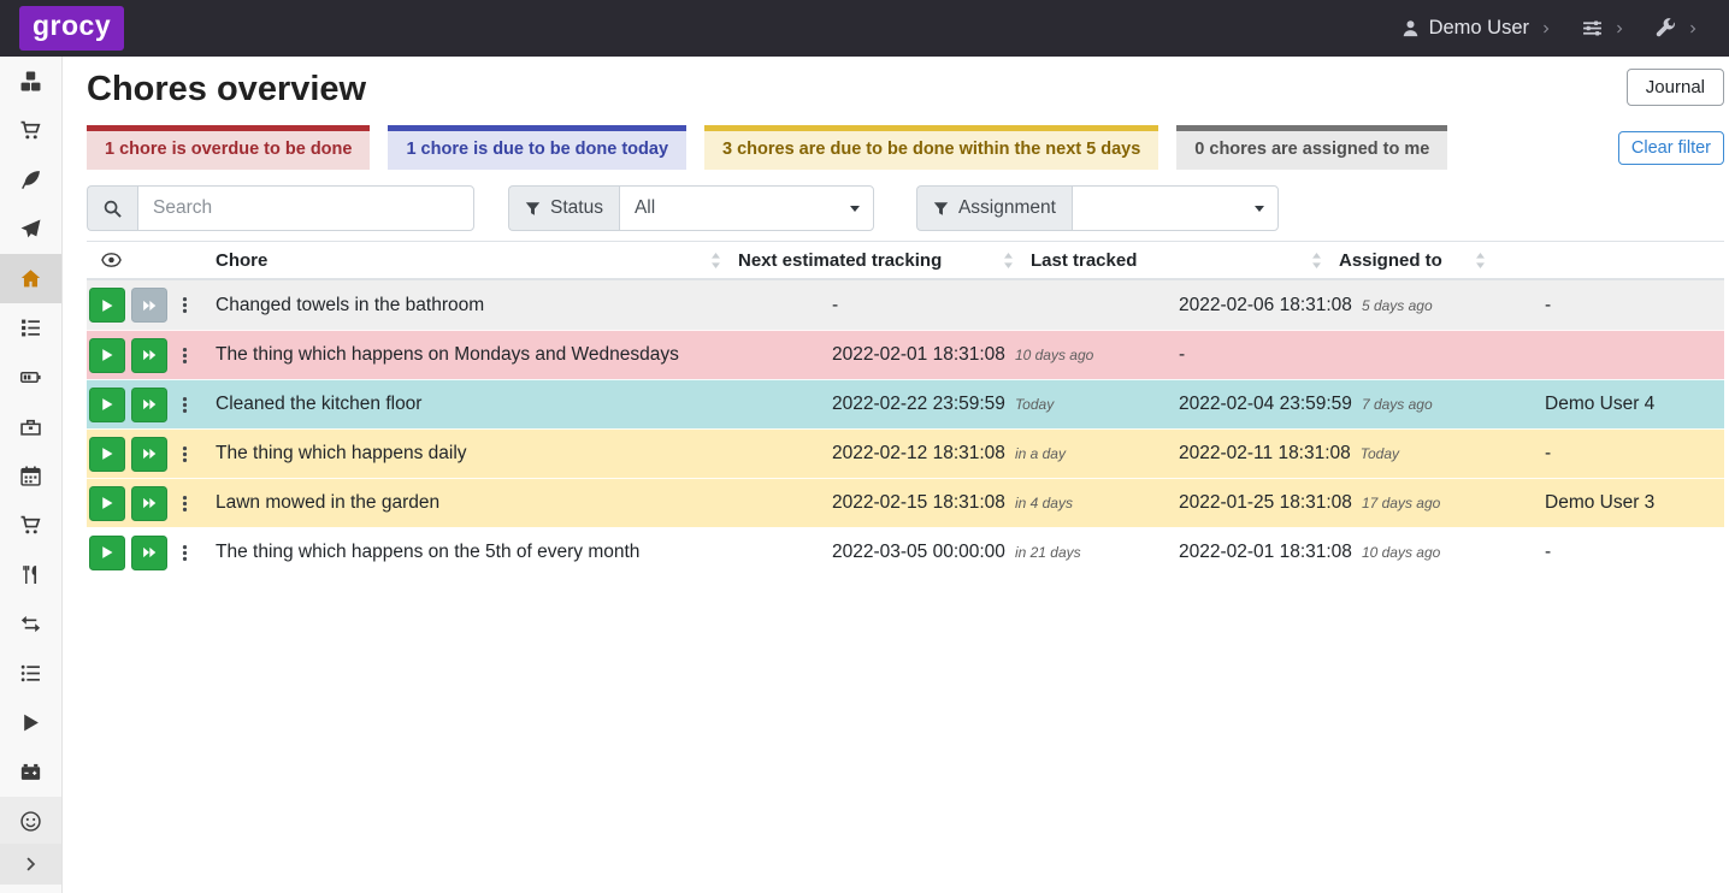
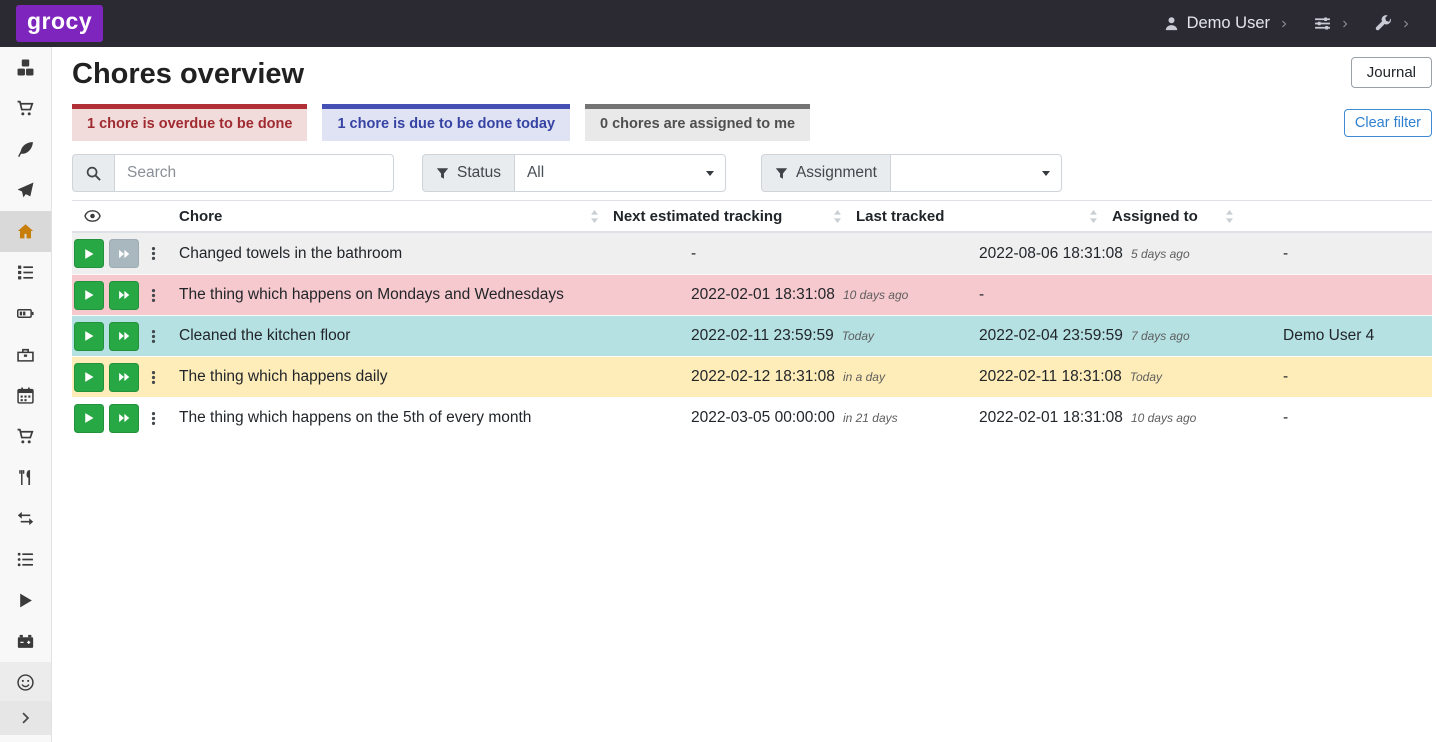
  grocy
  Demo User
  Chores overview
  Journal
  1 chore is overdue to be done
  1 chore is due to be done today
- 3 chores are due to be done within the next 5 days
  0 chores are assigned to me
  Clear filter
  Search
  Status
  All
  Assignment
  Chore
  Next estimated tracking
  Last tracked
  Assigned to
  Changed towels in the bathroom
  -
- 2022-02-06 18:31:08 5 days ago
+ 2022-08-06 18:31:08 5 days ago
  -
  The thing which happens on Mondays and Wednesdays
  2022-02-01 18:31:08 10 days ago
  -
  Cleaned the kitchen floor
- 2022-02-22 23:59:59 Today
+ 2022-02-11 23:59:59 Today
  2022-02-04 23:59:59 7 days ago
  Demo User 4
  The thing which happens daily
  2022-02-12 18:31:08 in a day
  2022-02-11 18:31:08 Today
  -
- Lawn mowed in the garden
- 2022-02-15 18:31:08 in 4 days
- 2022-01-25 18:31:08 17 days ago
- Demo User 3
  The thing which happens on the 5th of every month
  2022-03-05 00:00:00 in 21 days
  2022-02-01 18:31:08 10 days ago
  -
